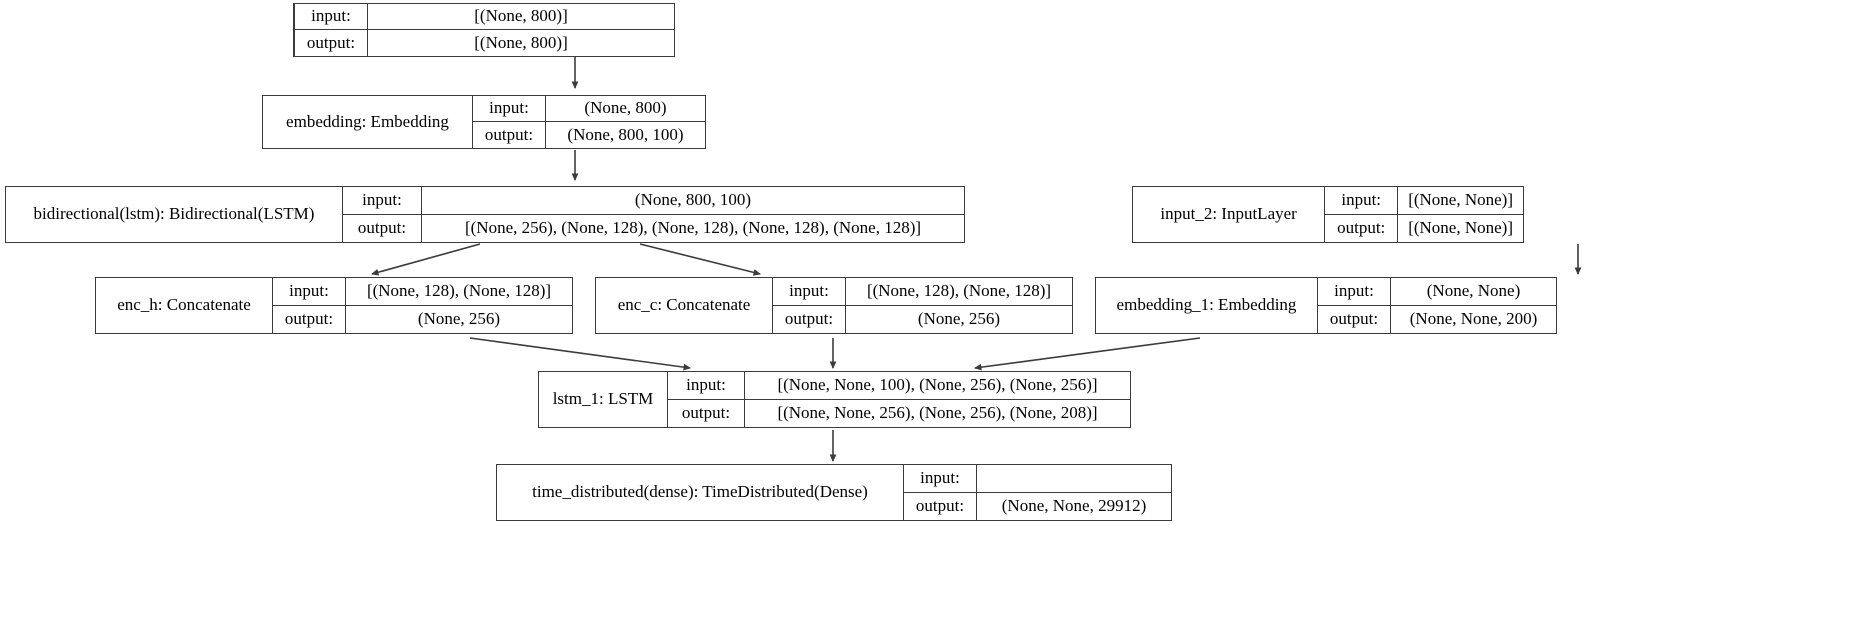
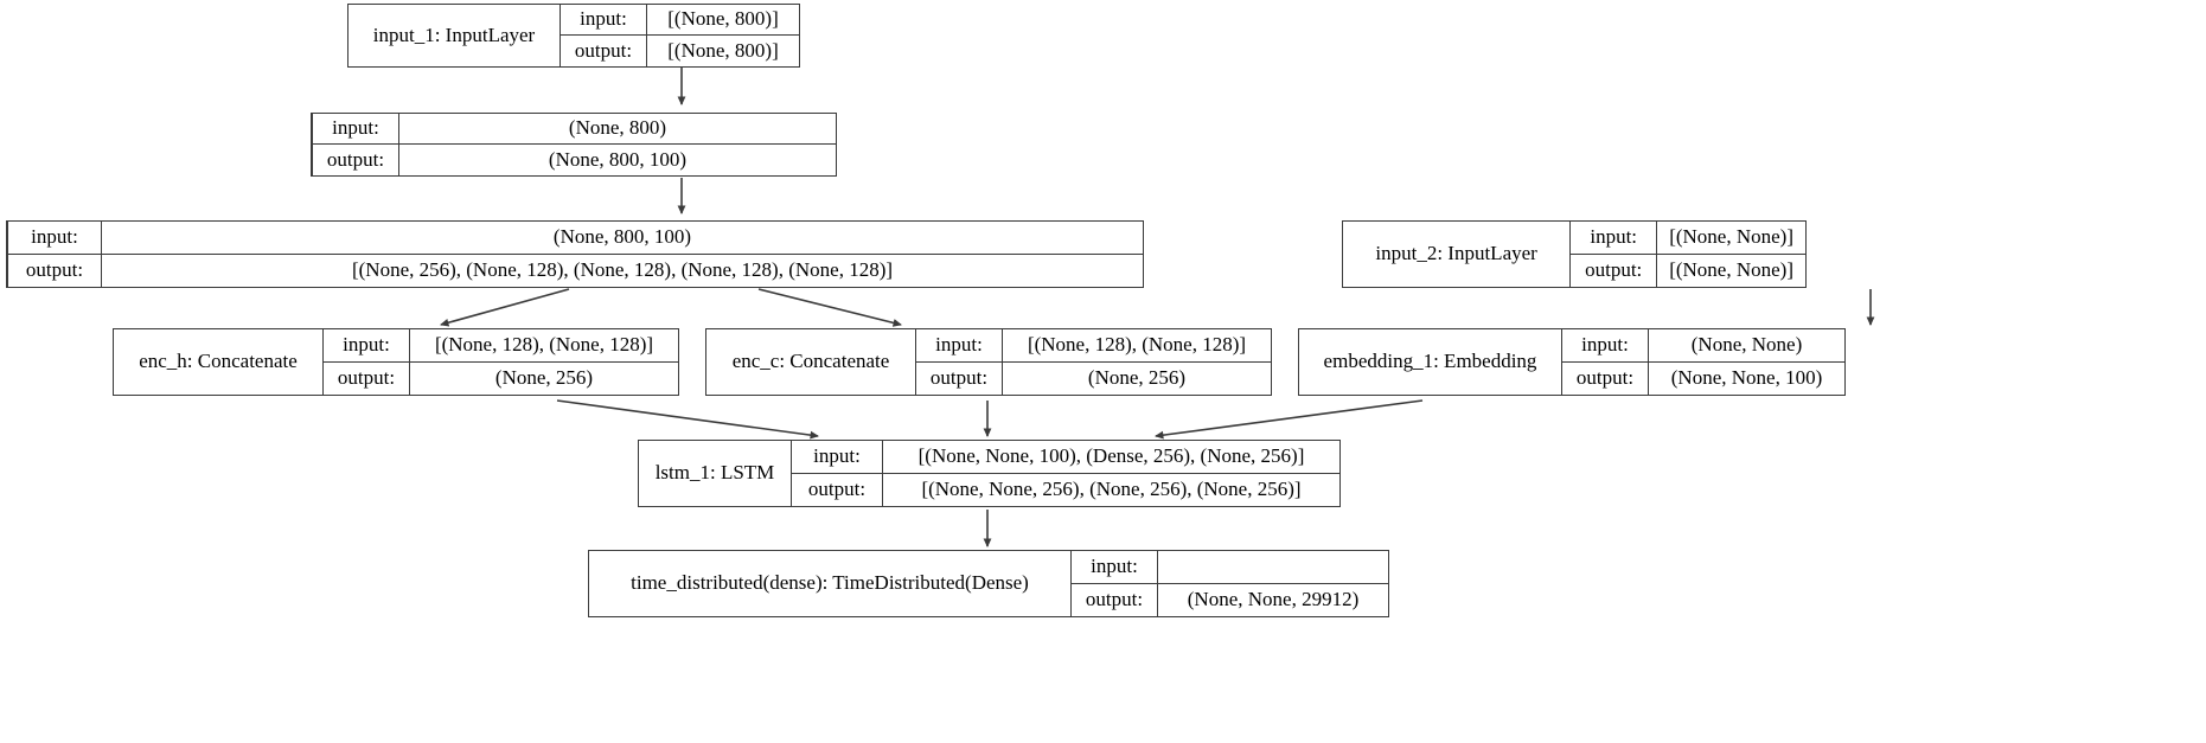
+ input_1: InputLayer
  input:
  [(None, 800)]
  output:
  [(None, 800)]
- embedding: Embedding
  input:
  (None, 800)
  output:
  (None, 800, 100)
- bidirectional(lstm): Bidirectional(LSTM)
  input:
  (None, 800, 100)
  output:
  [(None, 256), (None, 128), (None, 128), (None, 128), (None, 128)]
  input_2: InputLayer
  input:
  [(None, None)]
  output:
  [(None, None)]
  enc_h: Concatenate
  input:
  [(None, 128), (None, 128)]
  output:
  (None, 256)
  enc_c: Concatenate
  input:
  [(None, 128), (None, 128)]
  output:
  (None, 256)
  embedding_1: Embedding
  input:
  (None, None)
  output:
- (None, None, 200)
+ (None, None, 100)
  lstm_1: LSTM
  input:
- [(None, None, 100), (None, 256), (None, 256)]
+ [(None, None, 100), (Dense, 256), (None, 256)]
  output:
- [(None, None, 256), (None, 256), (None, 208)]
+ [(None, None, 256), (None, 256), (None, 256)]
  time_distributed(dense): TimeDistributed(Dense)
  input:
  output:
  (None, None, 29912)
